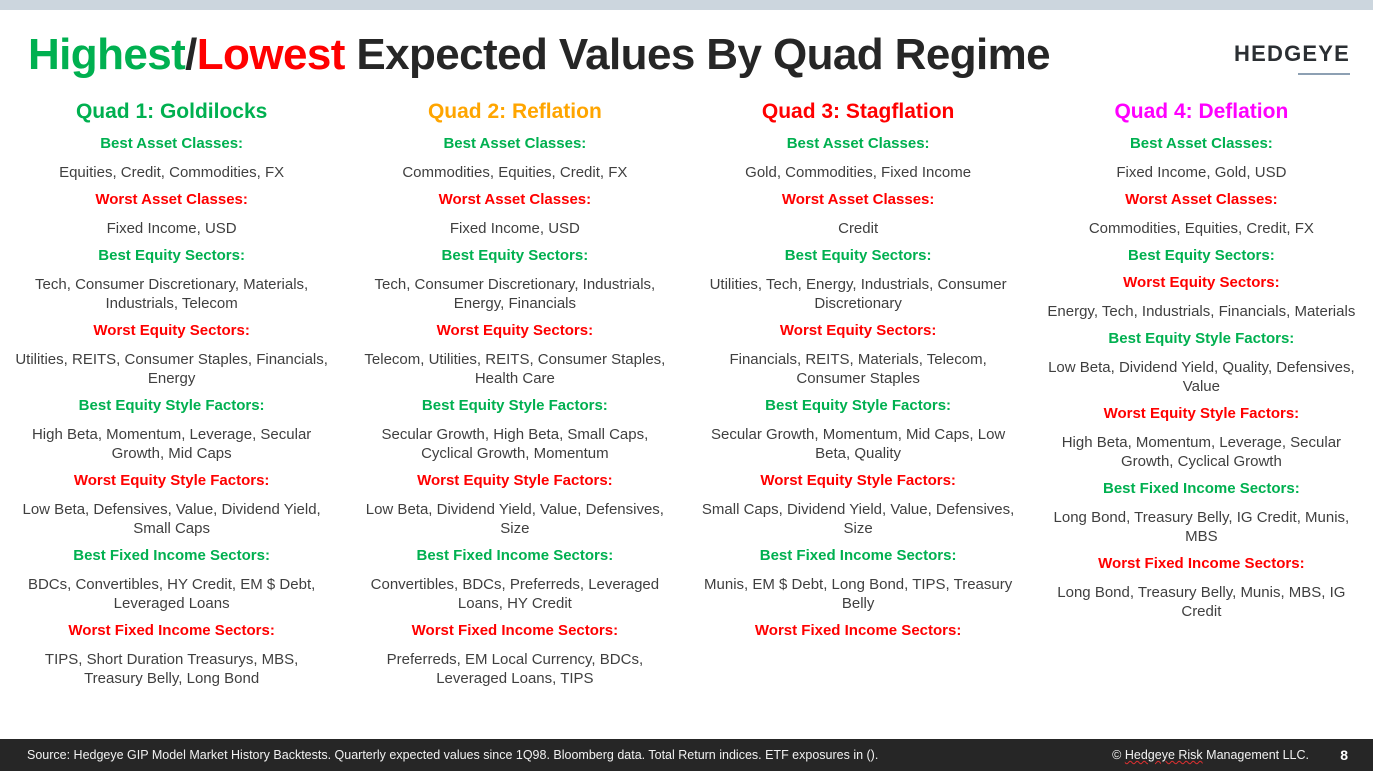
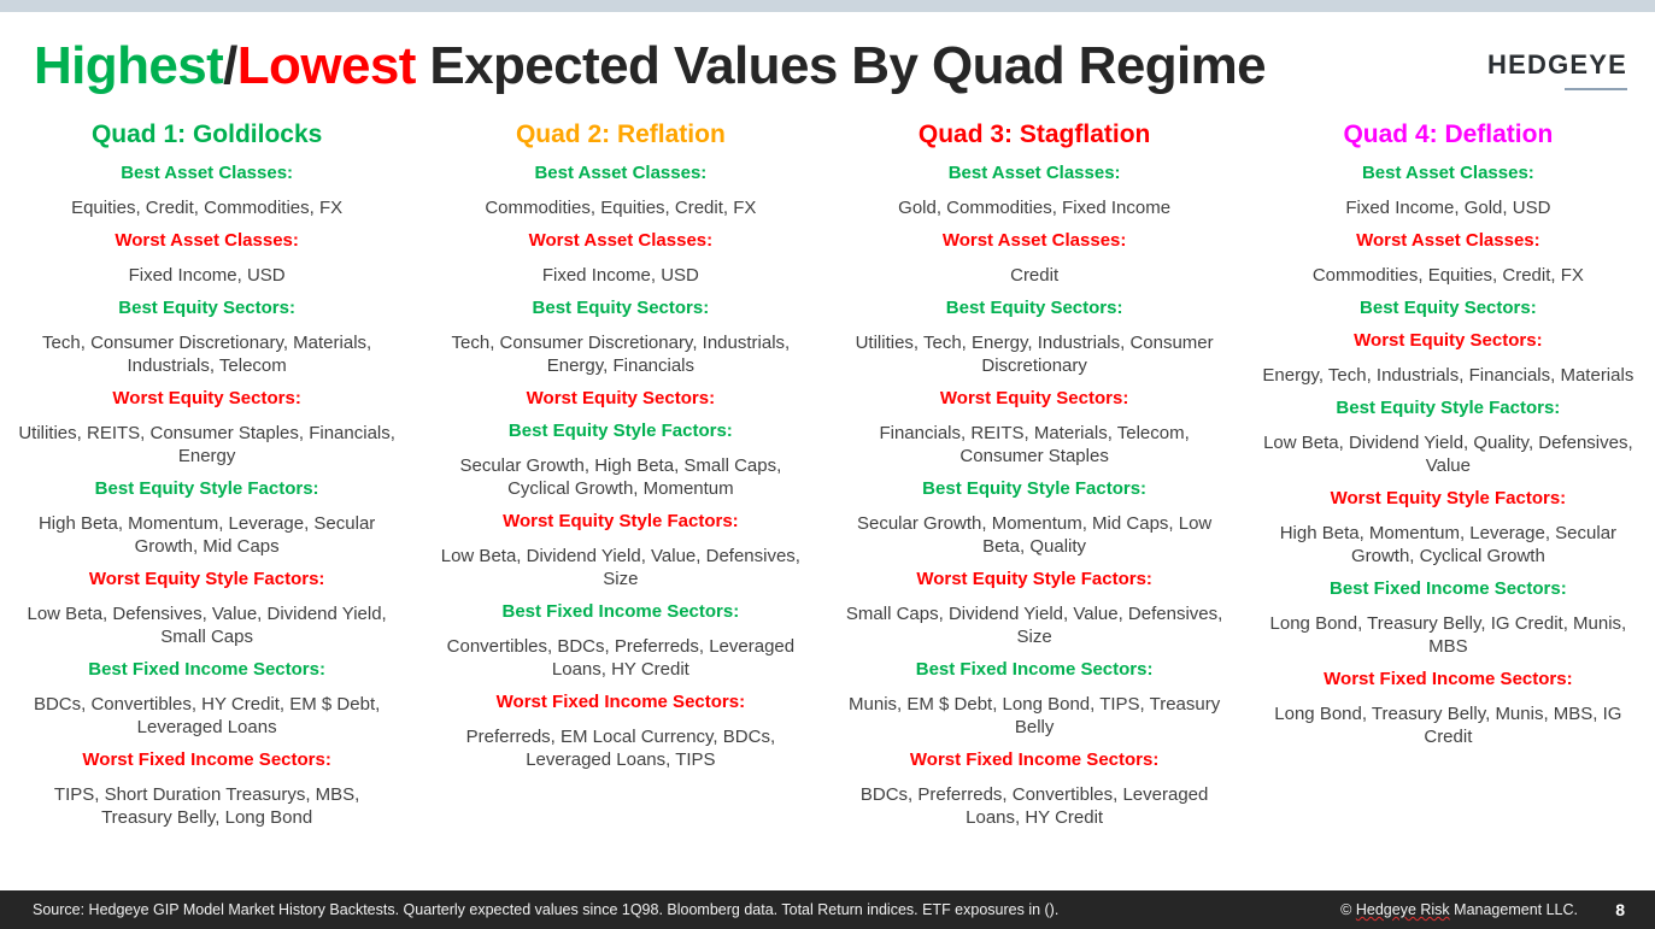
  Highest/Lowest Expected Values By Quad Regime
  HEDGEYE
  Quad 1: Goldilocks
  Best Asset Classes:
  Equities, Credit, Commodities, FX
  Worst Asset Classes:
  Fixed Income, USD
  Best Equity Sectors:
  Tech, Consumer Discretionary, Materials, Industrials, Telecom
  Worst Equity Sectors:
  Utilities, REITS, Consumer Staples, Financials, Energy
  Best Equity Style Factors:
  High Beta, Momentum, Leverage, Secular Growth, Mid Caps
  Worst Equity Style Factors:
  Low Beta, Defensives, Value, Dividend Yield, Small Caps
  Best Fixed Income Sectors:
  BDCs, Convertibles, HY Credit, EM $ Debt, Leveraged Loans
  Worst Fixed Income Sectors:
  TIPS, Short Duration Treasurys, MBS, Treasury Belly, Long Bond
  Quad 2: Reflation
  Best Asset Classes:
  Commodities, Equities, Credit, FX
  Worst Asset Classes:
  Fixed Income, USD
  Best Equity Sectors:
  Tech, Consumer Discretionary, Industrials, Energy, Financials
  Worst Equity Sectors:
- Telecom, Utilities, REITS, Consumer Staples, Health Care
  Best Equity Style Factors:
  Secular Growth, High Beta, Small Caps, Cyclical Growth, Momentum
  Worst Equity Style Factors:
  Low Beta, Dividend Yield, Value, Defensives, Size
  Best Fixed Income Sectors:
  Convertibles, BDCs, Preferreds, Leveraged Loans, HY Credit
  Worst Fixed Income Sectors:
  Preferreds, EM Local Currency, BDCs, Leveraged Loans, TIPS
  Quad 3: Stagflation
  Best Asset Classes:
  Gold, Commodities, Fixed Income
  Worst Asset Classes:
  Credit
  Best Equity Sectors:
  Utilities, Tech, Energy, Industrials, Consumer Discretionary
  Worst Equity Sectors:
  Financials, REITS, Materials, Telecom, Consumer Staples
  Best Equity Style Factors:
  Secular Growth, Momentum, Mid Caps, Low Beta, Quality
  Worst Equity Style Factors:
  Small Caps, Dividend Yield, Value, Defensives, Size
  Best Fixed Income Sectors:
  Munis, EM $ Debt, Long Bond, TIPS, Treasury Belly
  Worst Fixed Income Sectors:
+ BDCs, Preferreds, Convertibles, Leveraged Loans, HY Credit
  Quad 4: Deflation
  Best Asset Classes:
  Fixed Income, Gold, USD
  Worst Asset Classes:
  Commodities, Equities, Credit, FX
  Best Equity Sectors:
  Worst Equity Sectors:
  Energy, Tech, Industrials, Financials, Materials
  Best Equity Style Factors:
  Low Beta, Dividend Yield, Quality, Defensives, Value
  Worst Equity Style Factors:
  High Beta, Momentum, Leverage, Secular Growth, Cyclical Growth
  Best Fixed Income Sectors:
  Long Bond, Treasury Belly, IG Credit, Munis, MBS
  Worst Fixed Income Sectors:
  Long Bond, Treasury Belly, Munis, MBS, IG Credit
  Source: Hedgeye GIP Model Market History Backtests. Quarterly expected values since 1Q98. Bloomberg data. Total Return indices. ETF exposures in ().
  © Hedgeye Risk Management LLC.
  8
